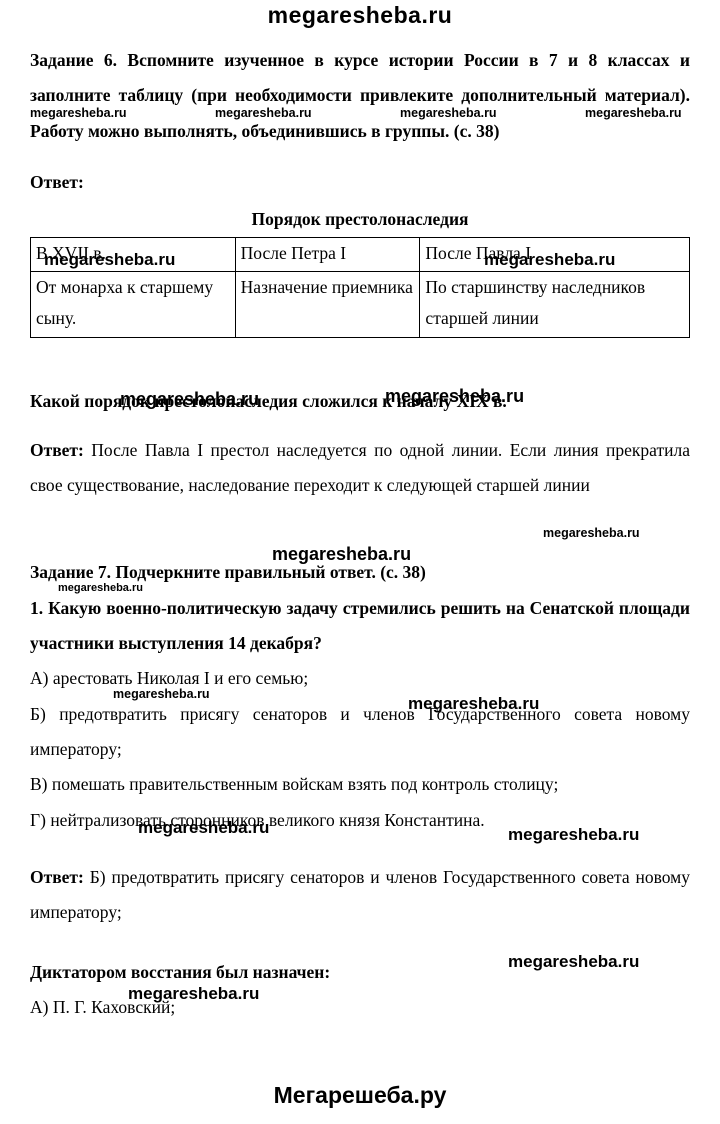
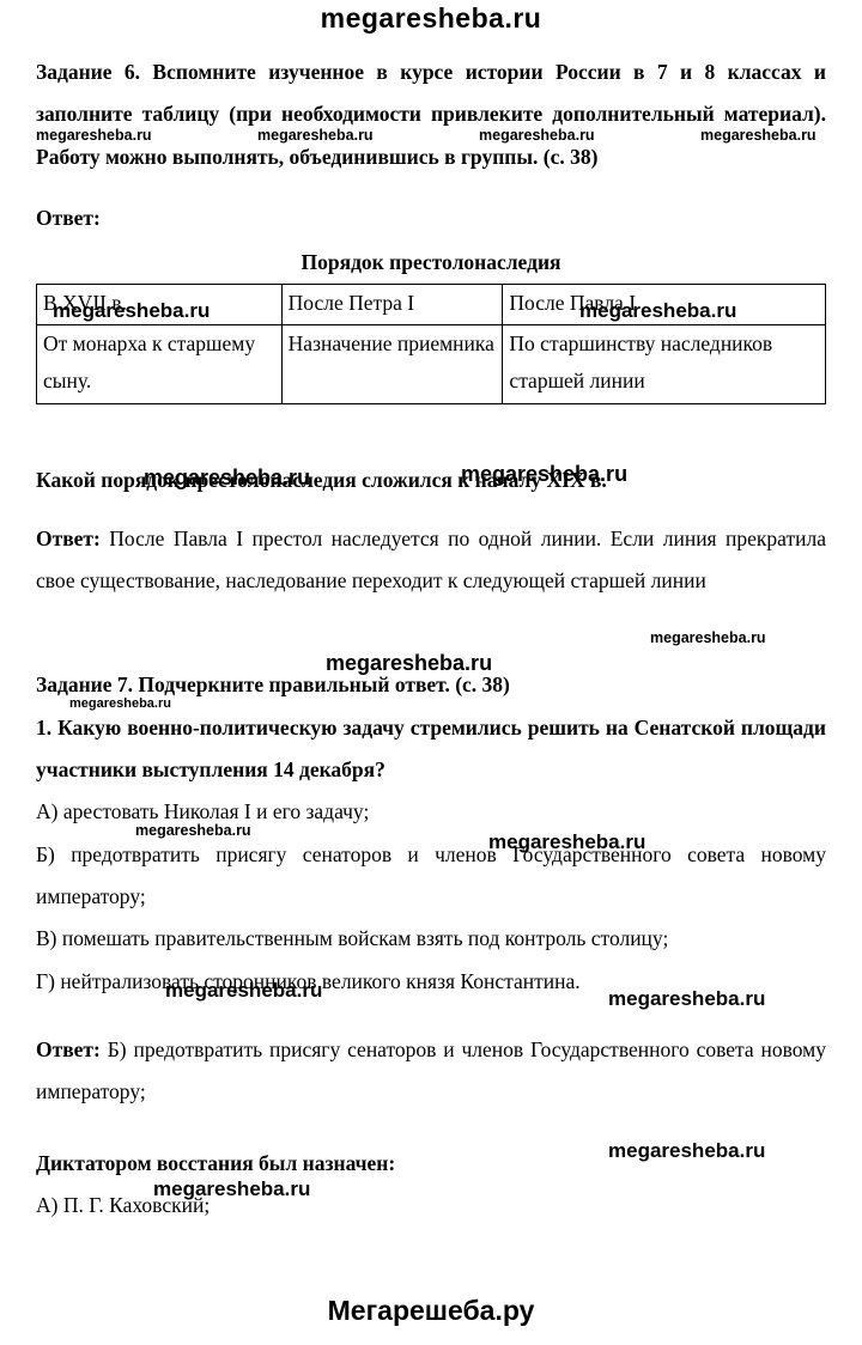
  megaresheba.ru
  Задание 6. Вспомните изученное в курсе истории России в 7 и 8 классах и заполните таблицу (при необходимости привлеките дополнительный материал). Работу можно выполнять, объединившись в группы. (с. 38)
  Ответ:
  Порядок престолонаследия
  В XVII в.	После Петра I	После Павла I
  От монарха к старшему сыну.	Назначение приемника	По старшинству наследников старшей линии
  Какой порядок престолонаследия сложился к началу XIX в.
  Ответ: После Павла I престол наследуется по одной линии. Если линия прекратила свое существование, наследование переходит к следующей старшей линии
  Задание 7. Подчеркните правильный ответ. (с. 38)
  1. Какую военно-политическую задачу стремились решить на Сенатской площади участники выступления 14 декабря?
- А) арестовать Николая I и его семью;
+ А) арестовать Николая I и его задачу;
  Б) предотвратить присягу сенаторов и членов Государственного совета новому императору;
  В) помешать правительственным войскам взять под контроль столицу;
  Г) нейтрализовать сторонников великого князя Константина.
  Ответ: Б) предотвратить присягу сенаторов и членов Государственного совета новому императору;
  Диктатором восстания был назначен:
  А) П. Г. Каховский;
  megaresheba.ru
  megaresheba.ru
  megaresheba.ru
  megaresheba.ru
  megaresheba.ru
  megaresheba.ru
  megaresheba.ru
  megaresheba.ru
  megaresheba.ru
  megaresheba.ru
  megaresheba.ru
  megaresheba.ru
  megaresheba.ru
  megaresheba.ru
  megaresheba.ru
  megaresheba.ru
  megaresheba.ru
  Мегарешеба.ру
